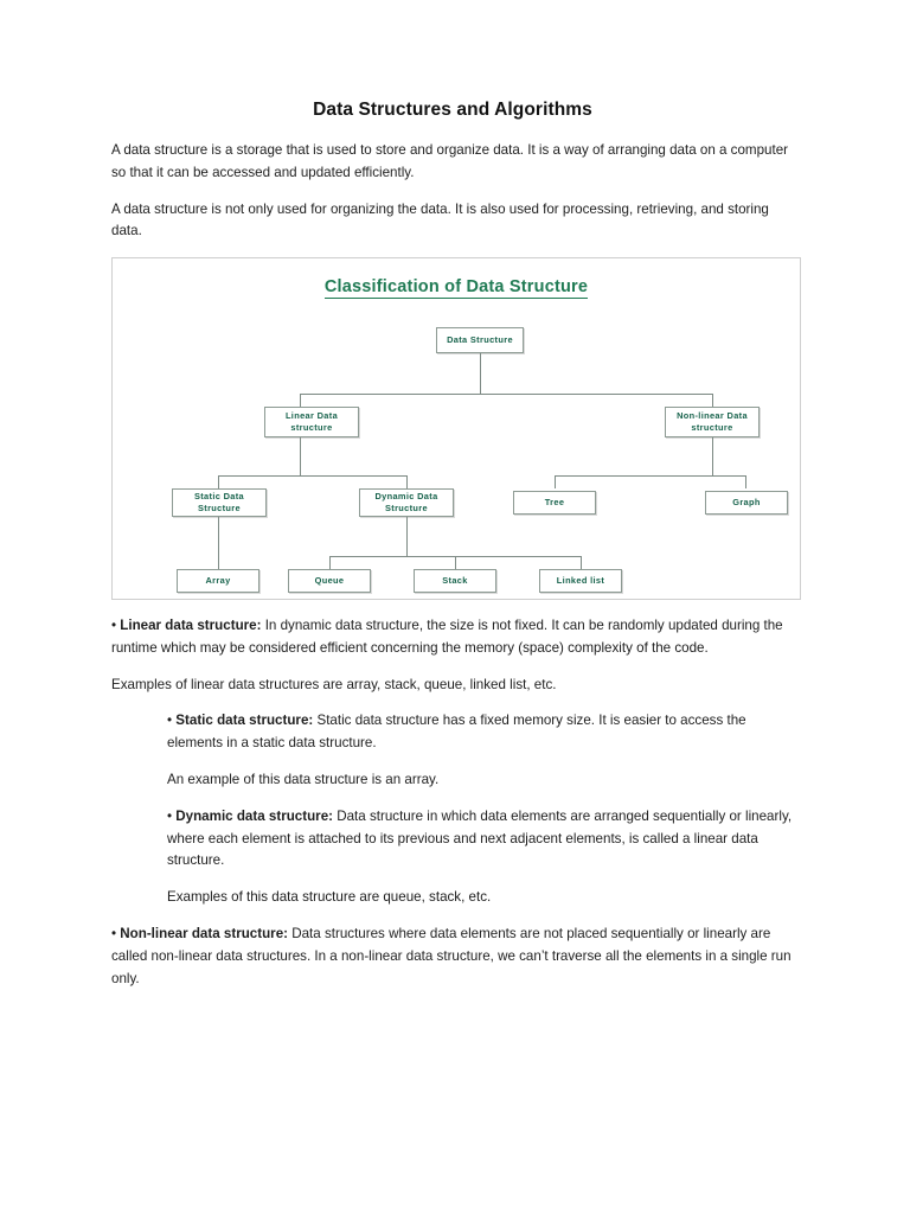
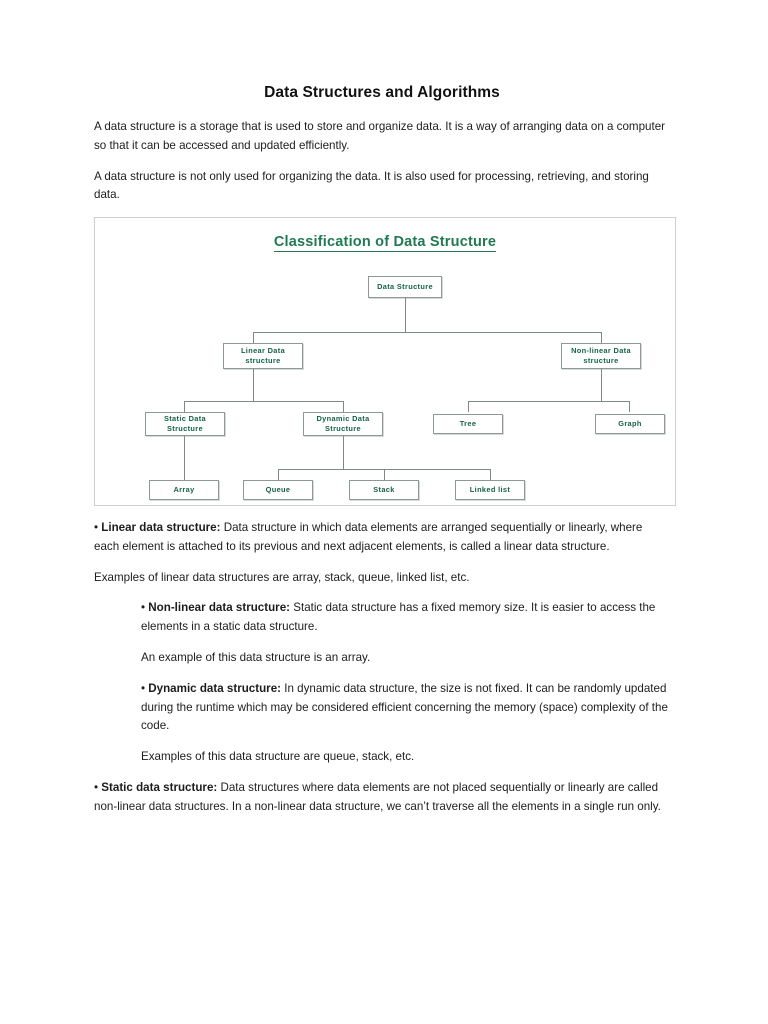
  Data Structures and Algorithms
  A data structure is a storage that is used to store and organize data. It is a way of arranging data on a computer so that it can be accessed and updated efficiently.
  A data structure is not only used for organizing the data. It is also used for processing, retrieving, and storing data.
  Classification of Data Structure
  Data Structure
  Linear Data
  structure
  Non-linear Data
  structure
  Static Data
  Structure
  Dynamic Data
  Structure
  Tree
  Graph
  Array
  Queue
  Stack
  Linked list
- • Linear data structure: In dynamic data structure, the size is not fixed. It can be randomly updated during the runtime which may be considered efficient concerning the memory (space) complexity of the code.
+ • Linear data structure: Data structure in which data elements are arranged sequentially or linearly, where each element is attached to its previous and next adjacent elements, is called a linear data structure.
  Examples of linear data structures are array, stack, queue, linked list, etc.
- • Static data structure: Static data structure has a fixed memory size. It is easier to access the elements in a static data structure.
+ • Non-linear data structure: Static data structure has a fixed memory size. It is easier to access the elements in a static data structure.
  An example of this data structure is an array.
- • Dynamic data structure: Data structure in which data elements are arranged sequentially or linearly, where each element is attached to its previous and next adjacent elements, is called a linear data structure.
+ • Dynamic data structure: In dynamic data structure, the size is not fixed. It can be randomly updated during the runtime which may be considered efficient concerning the memory (space) complexity of the code.
  Examples of this data structure are queue, stack, etc.
- • Non-linear data structure: Data structures where data elements are not placed sequentially or linearly are called non-linear data structures. In a non-linear data structure, we can’t traverse all the elements in a single run only.
+ • Static data structure: Data structures where data elements are not placed sequentially or linearly are called non-linear data structures. In a non-linear data structure, we can’t traverse all the elements in a single run only.
